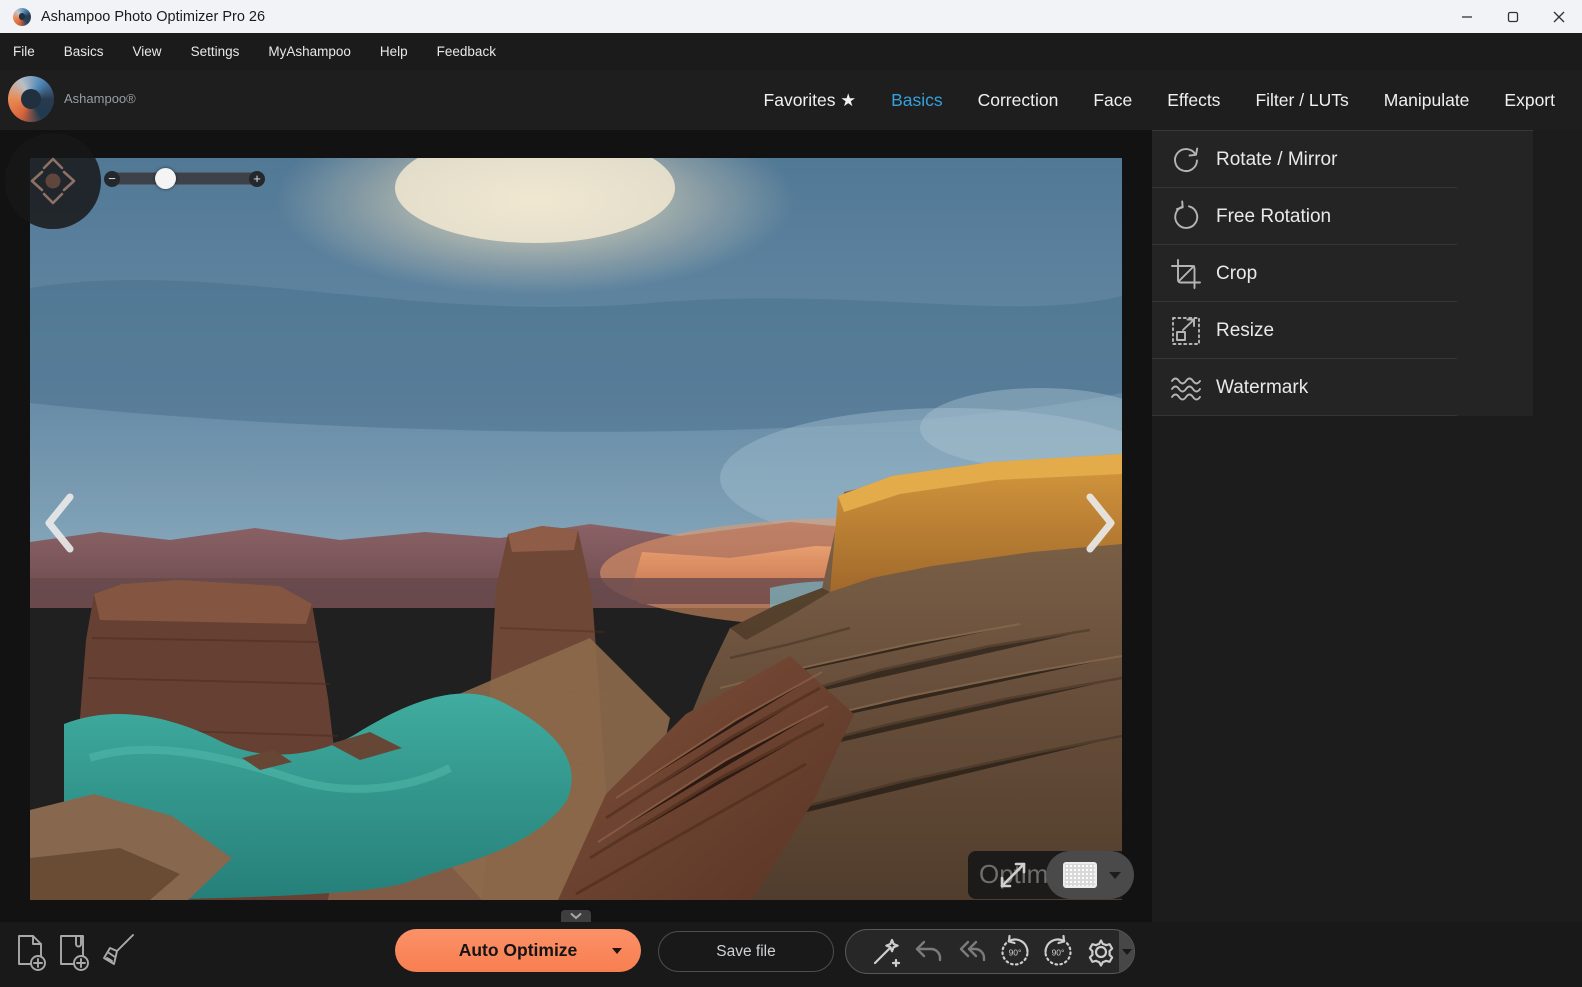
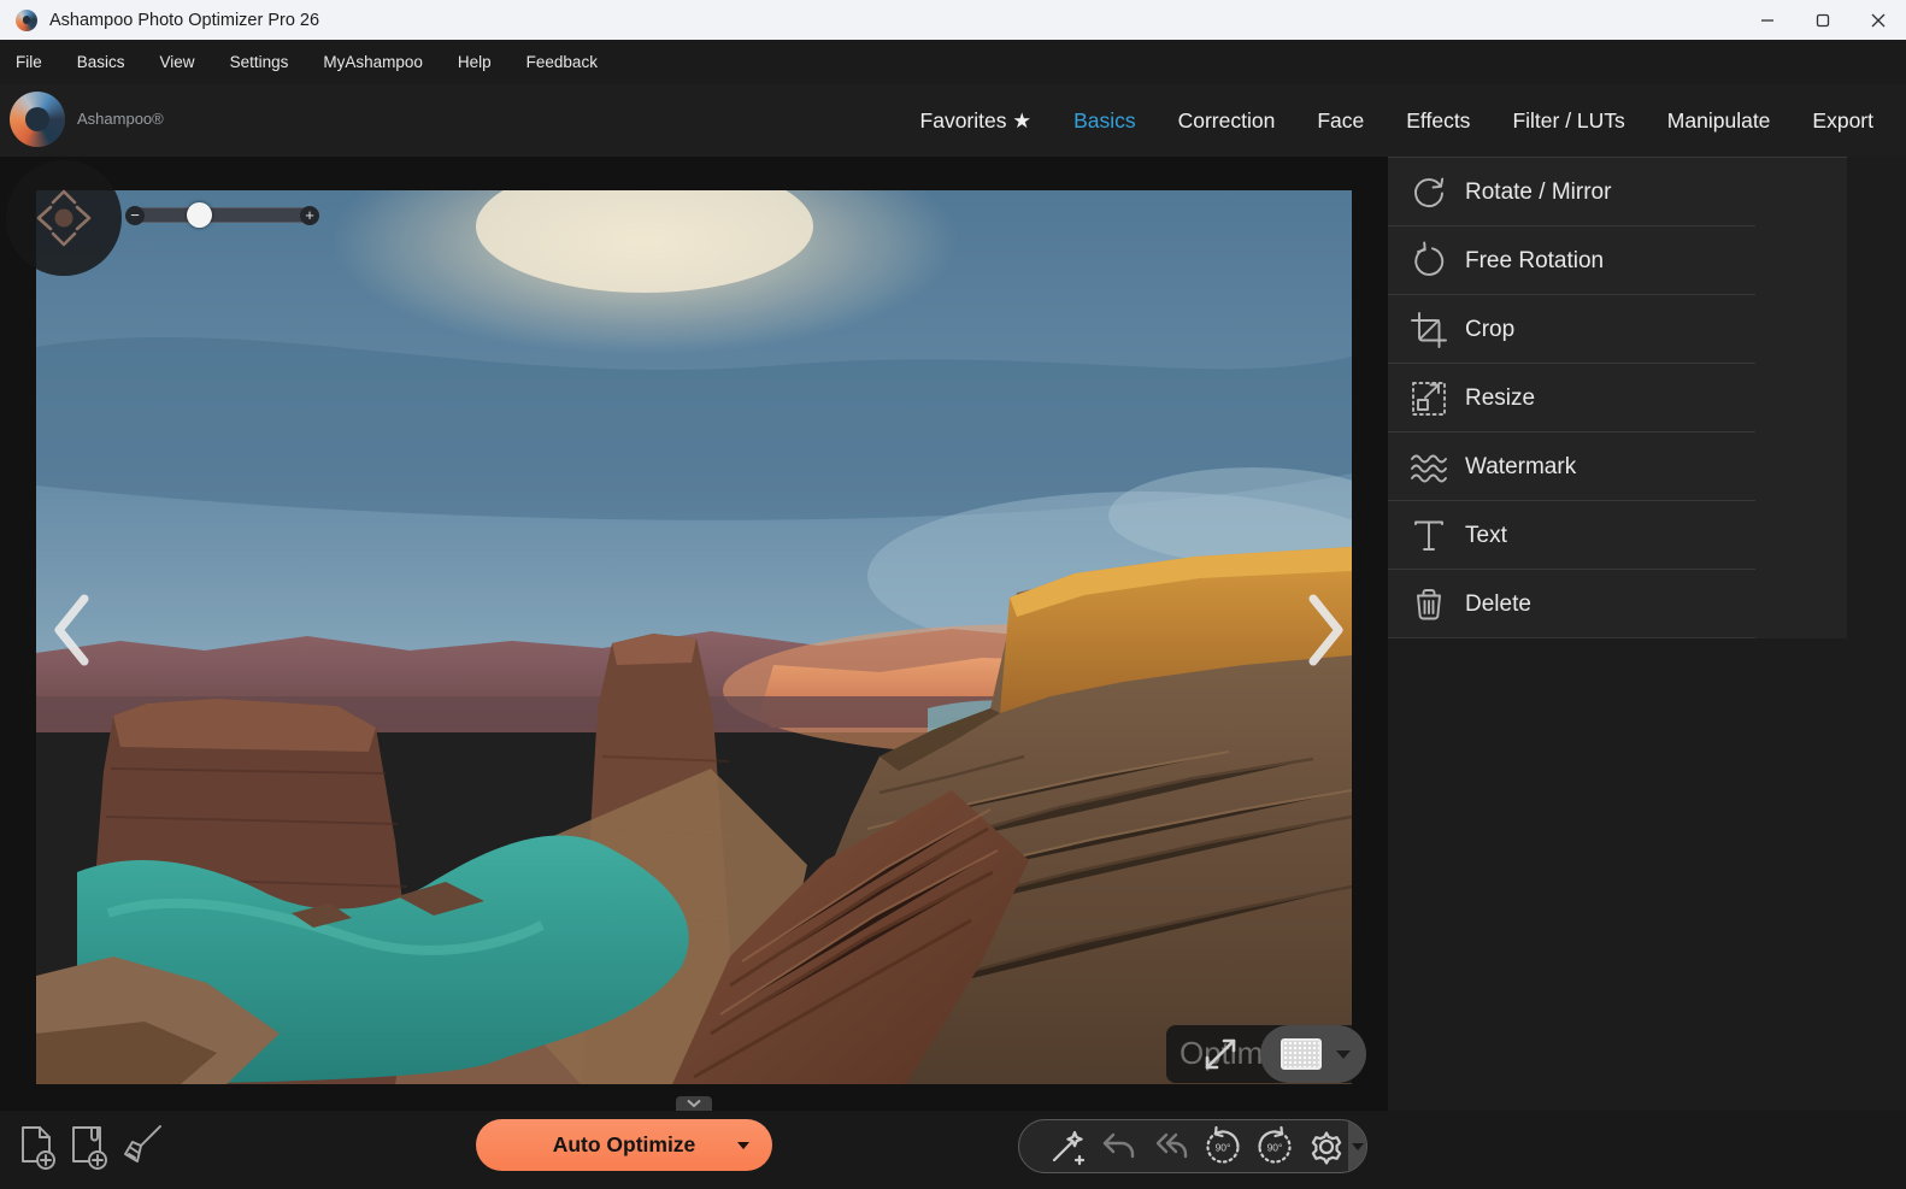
  Ashampoo Photo Optimizer Pro 26
  File
  Basics
  View
  Settings
  MyAshampoo
  Help
  Feedback
  Ashampoo®
  Favorites ★
  Basics
  Correction
  Face
  Effects
  Filter / LUTs
  Manipulate
  Export
  Rotate / Mirror
  Free Rotation
  Crop
  Resize
  Watermark
+ Text
+ Delete
  −
  +
  Auto Optimize
- Save file
  90°
  90°
